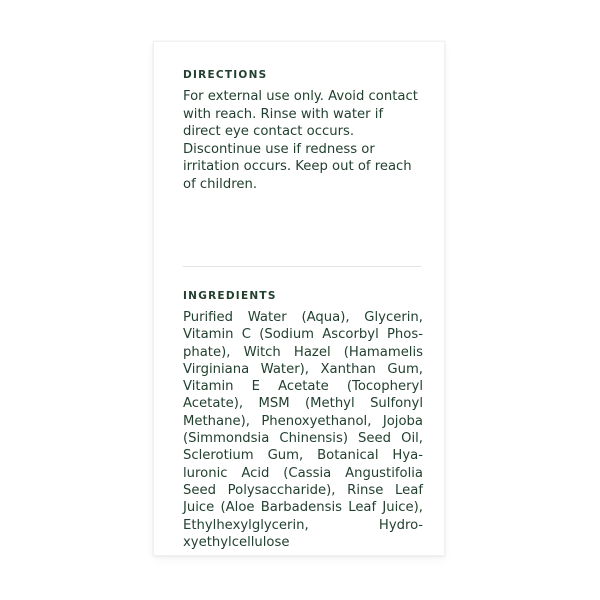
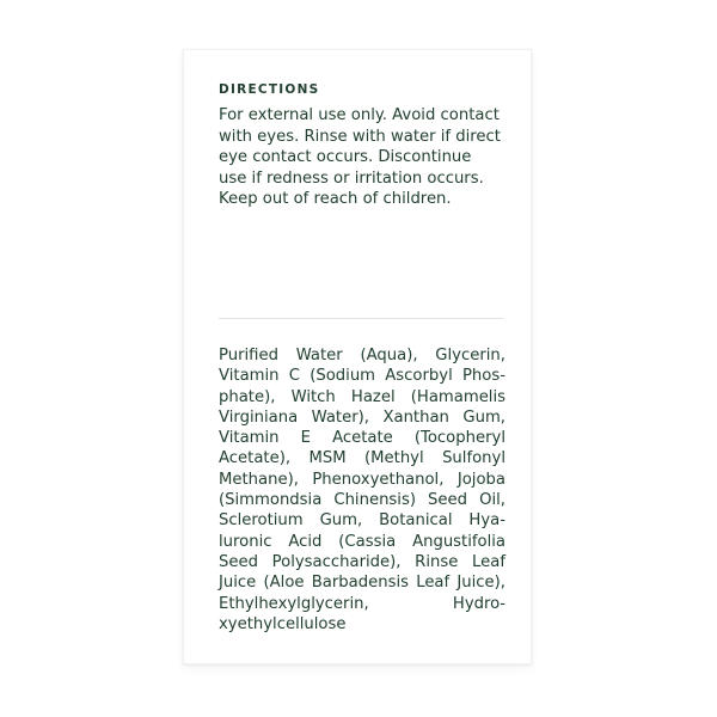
  DIRECTIONS
- For external use only. Avoid contact with reach. Rinse with water if direct eye contact occurs. Discontinue use if redness or irritation occurs. Keep out of reach of children.
+ For external use only. Avoid contact with eyes. Rinse with water if direct eye contact occurs. Discontinue use if redness or irritation occurs. Keep out of reach of children.
- INGREDIENTS
  Purified Water (Aqua), Glycerin, Vitamin C (Sodium Ascorbyl Phos­phate), Witch Hazel (Hamamelis Virginiana Water), Xanthan Gum, Vitamin E Acetate (Tocopheryl Acetate), MSM (Methyl Sulfonyl Methane), Phenoxyethanol, Jojoba (Simmondsia Chinensis) Seed Oil, Sclerotium Gum, Botanical Hya­luronic Acid (Cassia Angustifolia Seed Polysaccharide), Rinse Leaf Juice (Aloe Barbadensis Leaf Juice), Ethylhexylglycerin, Hydro­xyethylcellulose
